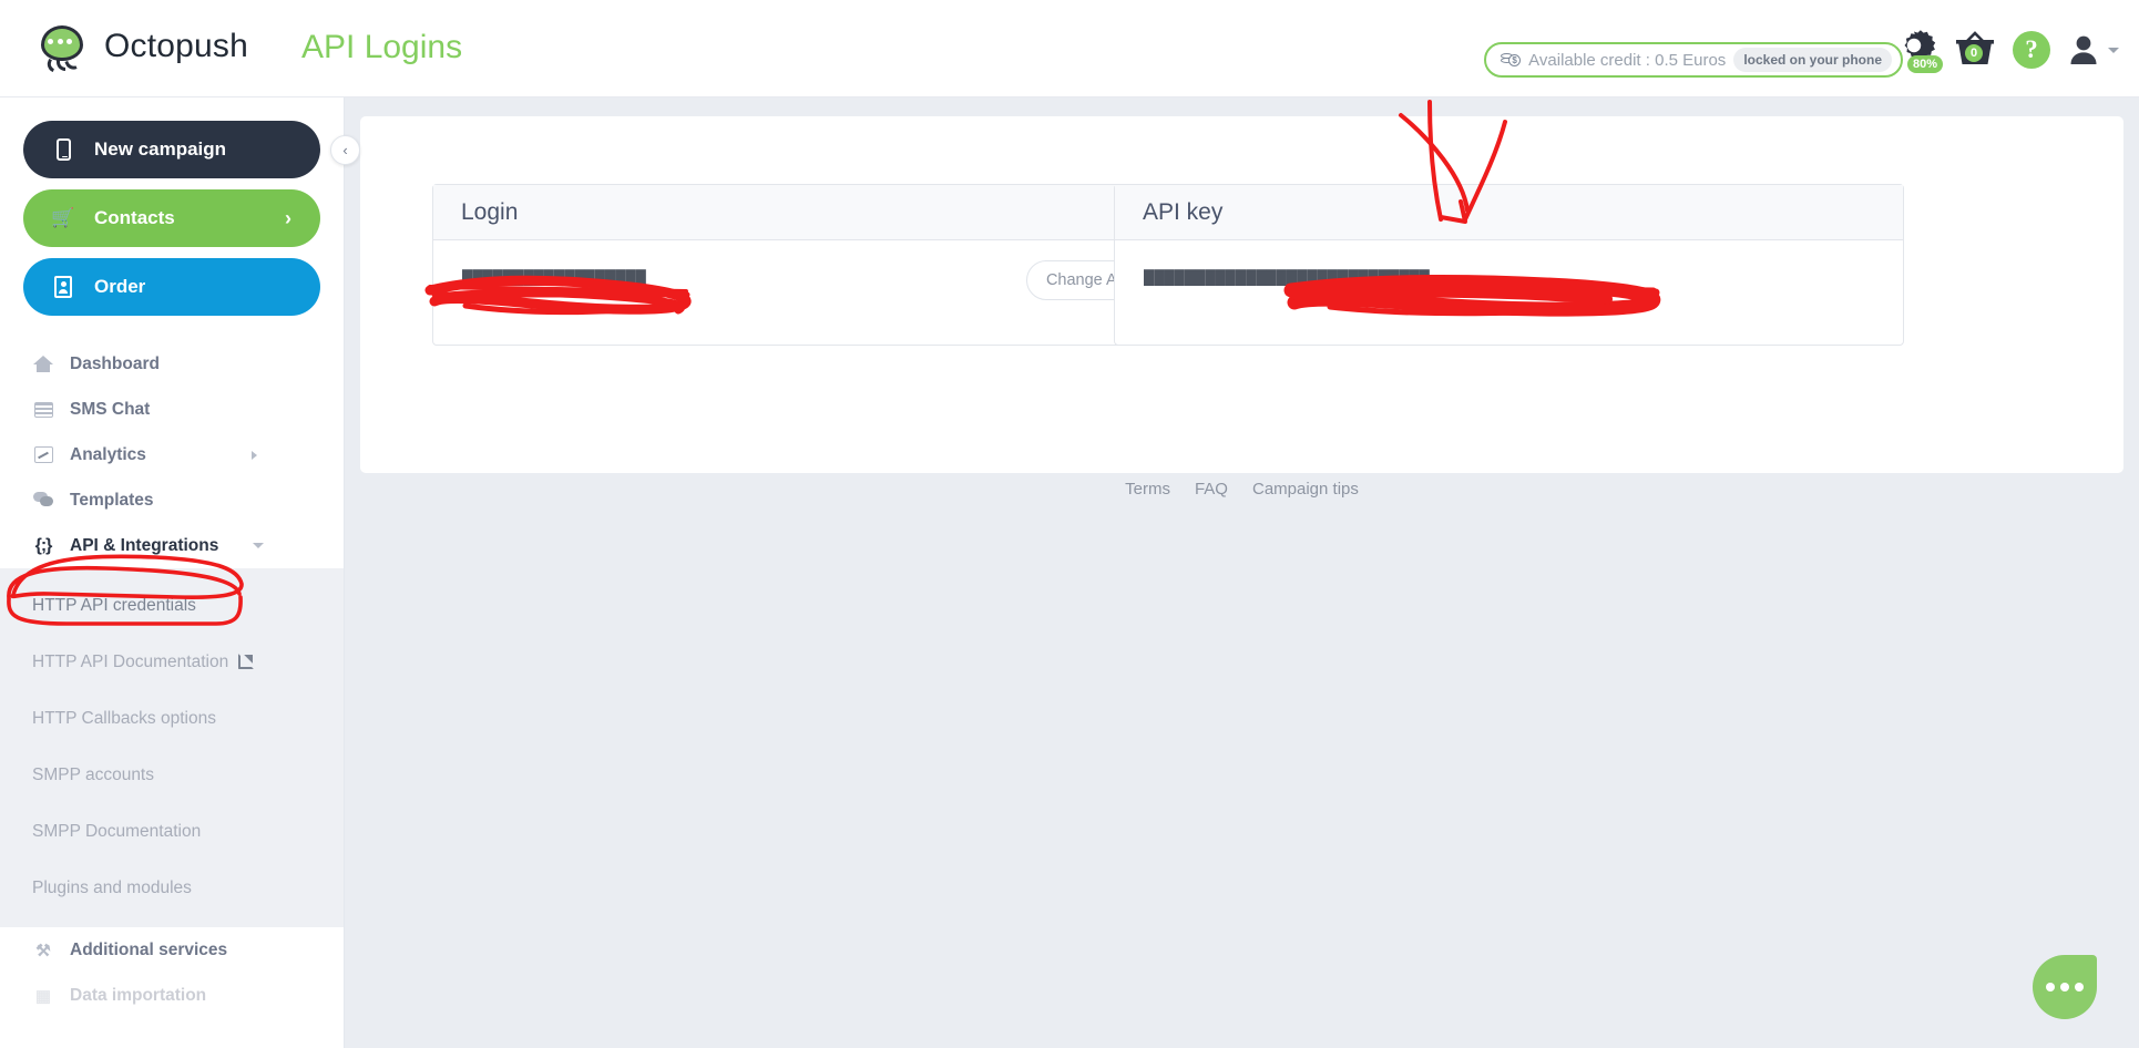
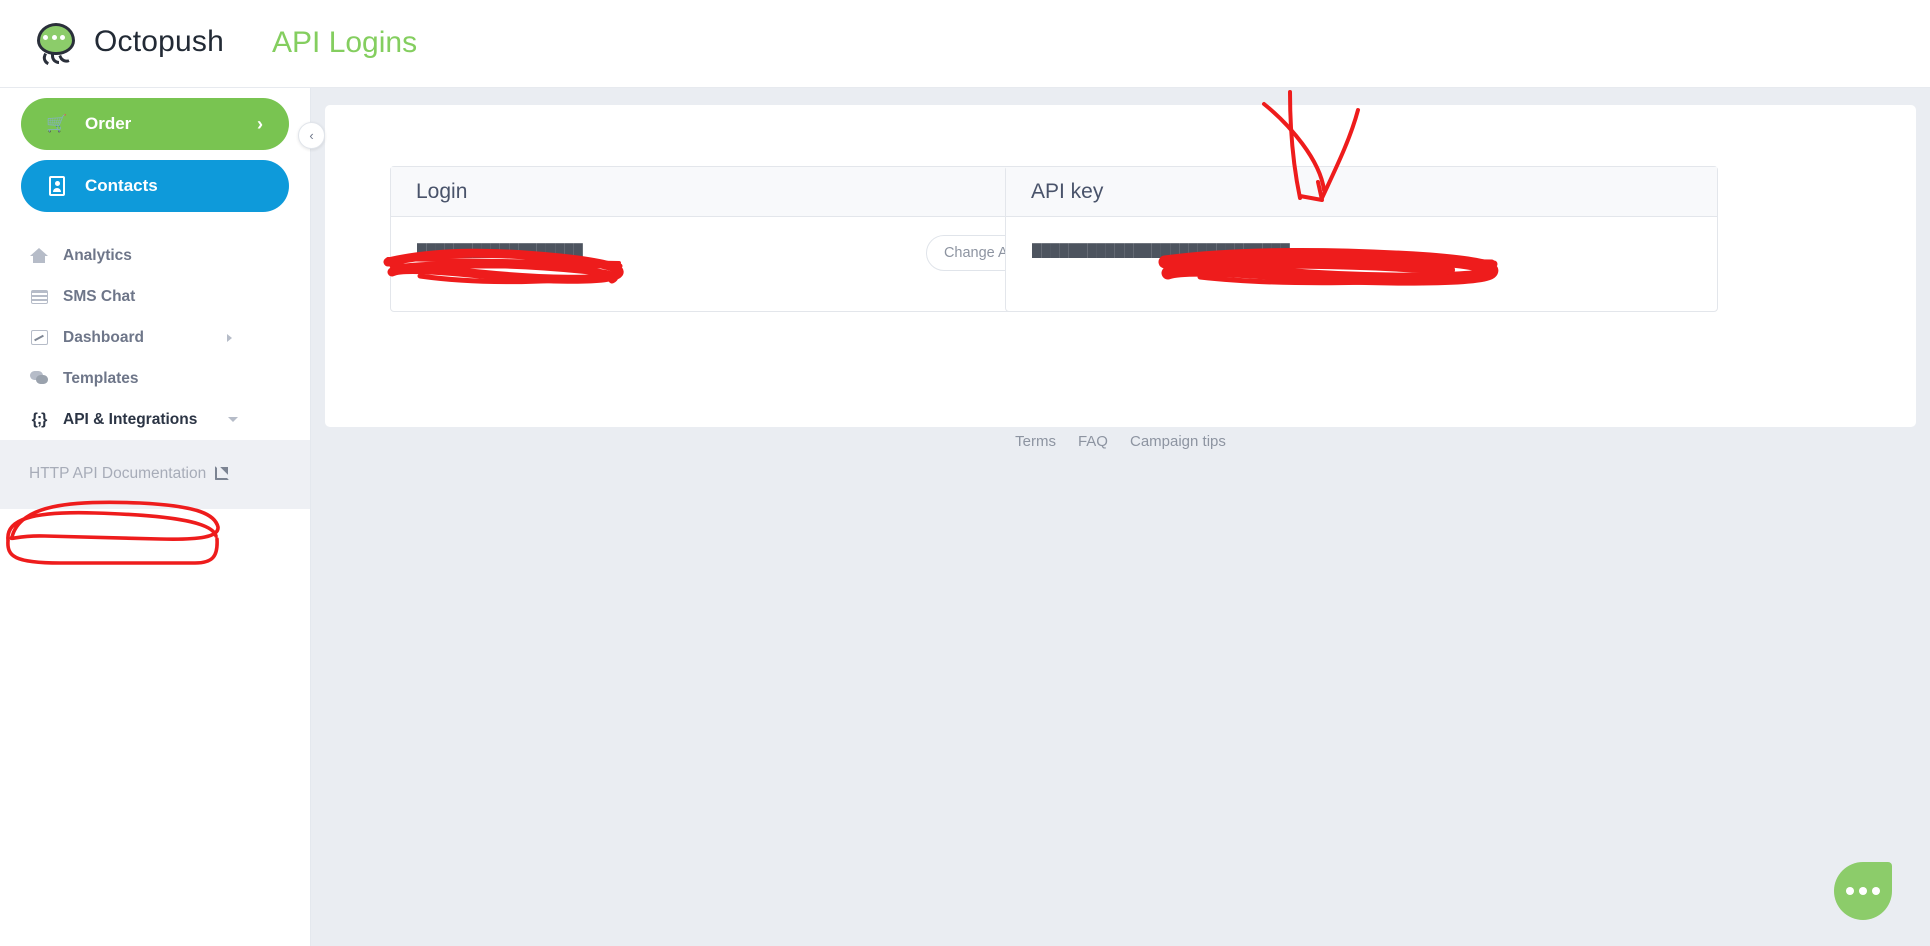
  Octopush
  API Logins
- $
- Available credit : 0.5 Euros
- locked on your phone
- 80%
- 0
- ?
- New campaign
  🛒
- Contacts
+ Order
  ›
- Order
+ Contacts
- Dashboard
+ Analytics
  SMS Chat
- Analytics
+ Dashboard
  Templates
  {;}
  API & Integrations
- HTTP API credentials
  HTTP API Documentation
- HTTP Callbacks options
- SMPP accounts
- SMPP Documentation
- Plugins and modules
- ⚒
- Additional services
- ▦
- Data importation
  ‹
  Login
  API key
  ████████████████████
  Terms
  FAQ
  Campaign tips
